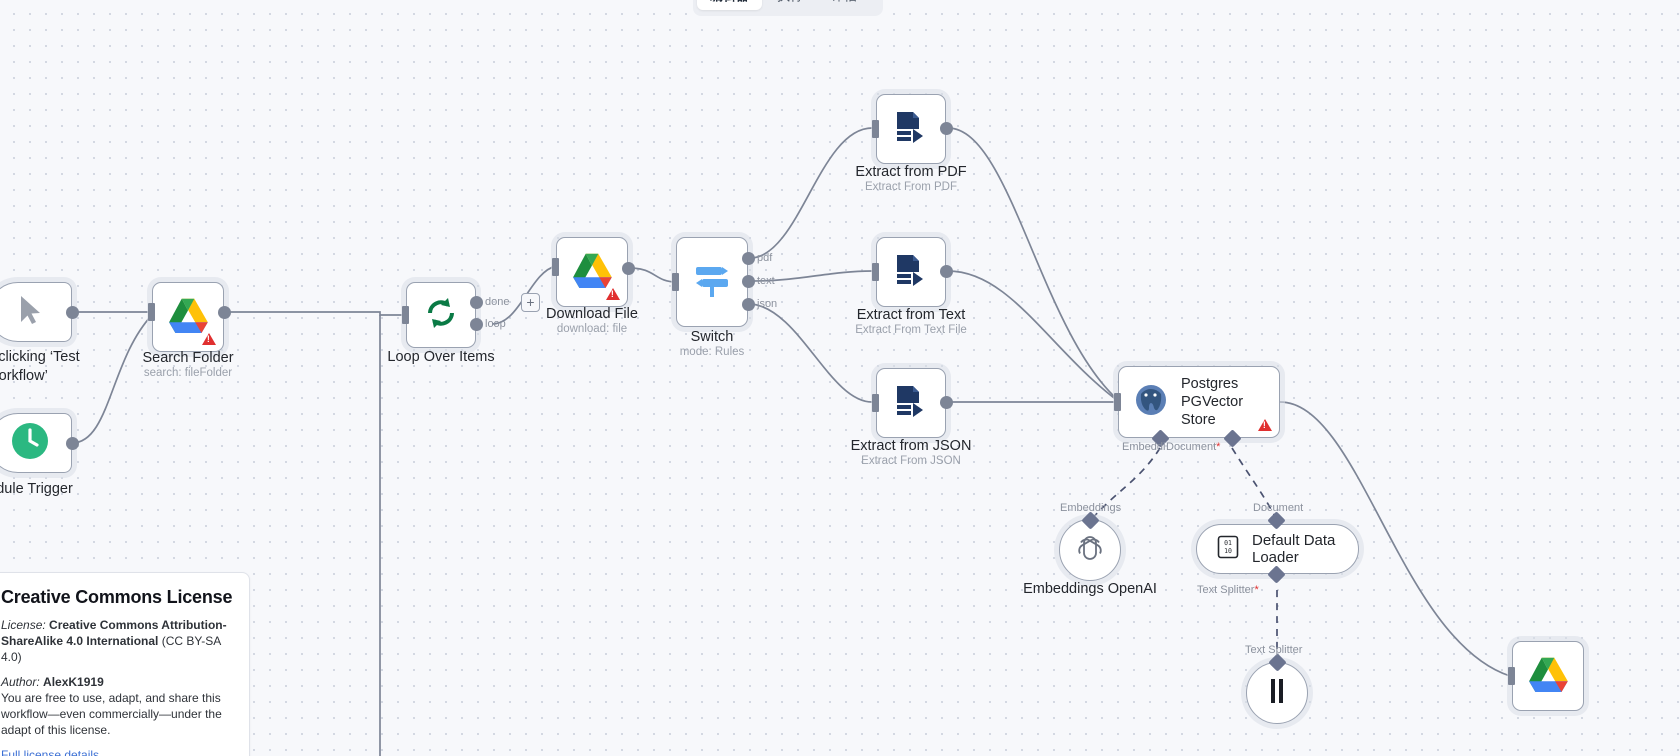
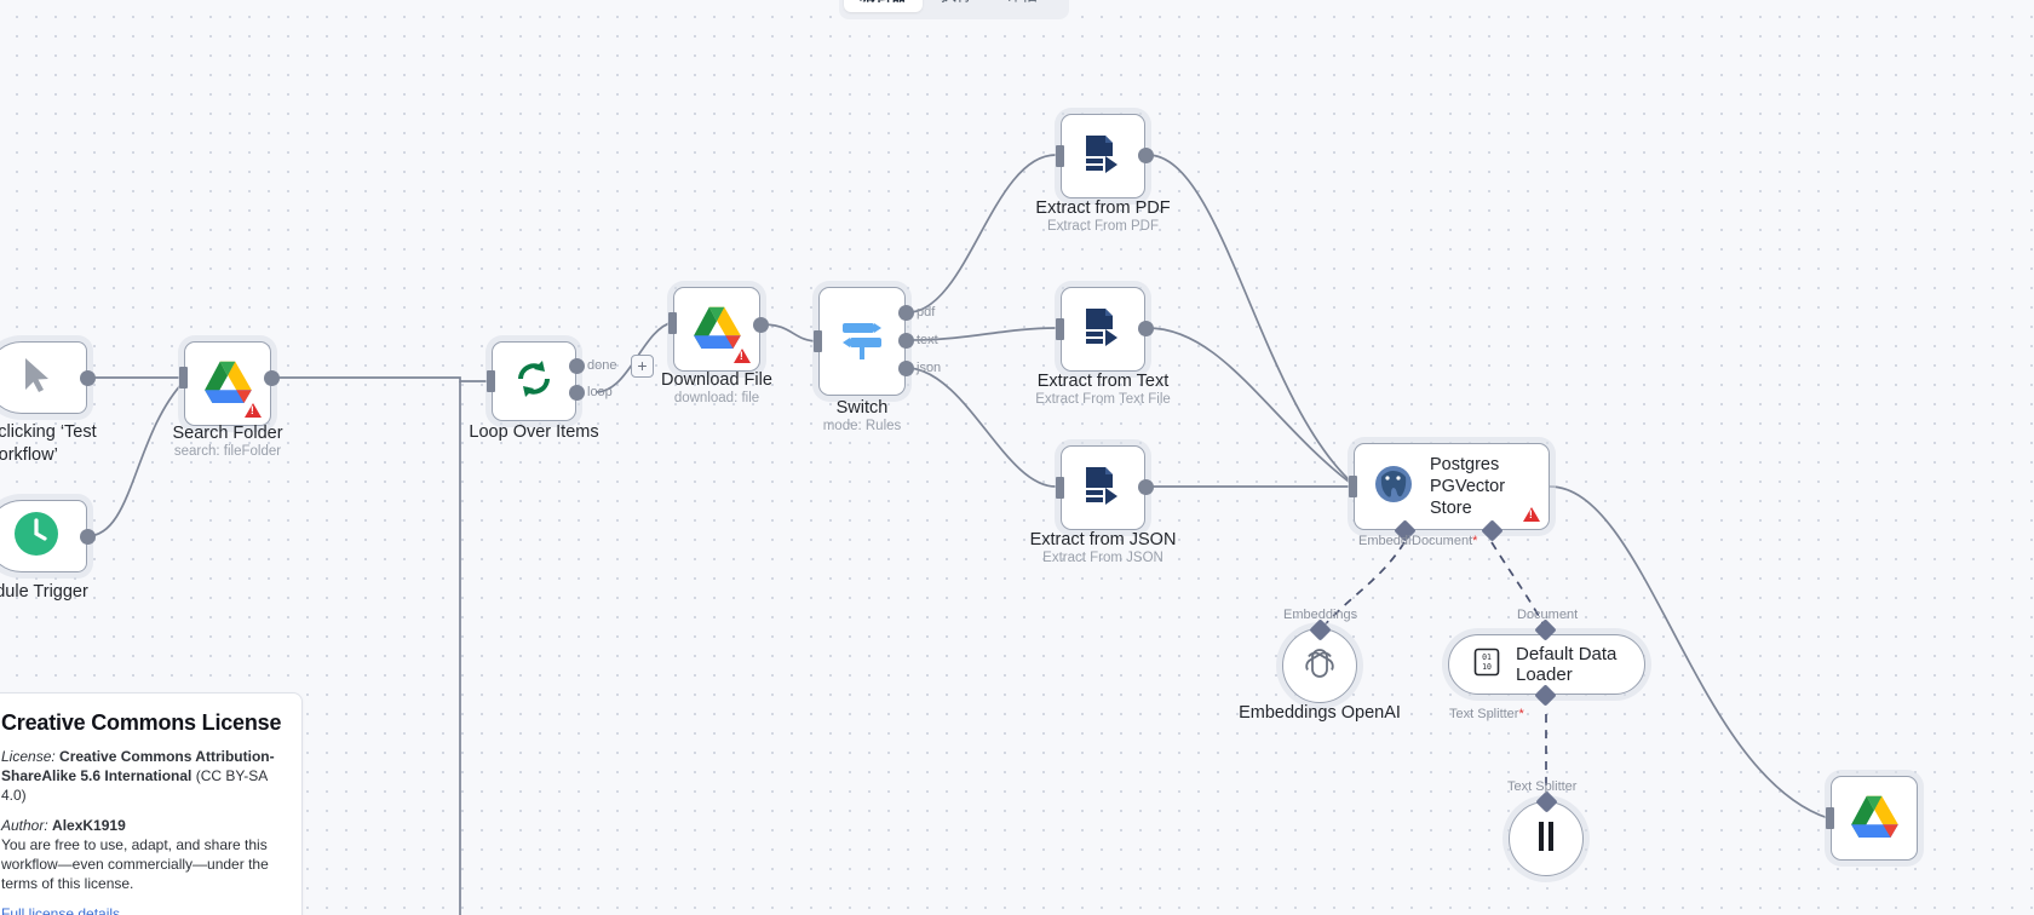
  clicking ‘Test
  orkflow’
  dule Trigger
  Search Folder
  search: fileFolder
  done
  loop
  +
  Loop Over Items
  Download File
  download: file
  pdf
  text
  json
  Switch
  mode: Rules
  Extract from PDF
  Extract From PDF
  Extract from Text
  Extract From Text File
  Extract from JSON
  Extract From JSON
  Postgres
  PGVector Store
  Embeddi
  Document*
  Embeddings
  Embeddings OpenAI
  Document
  01
  10
  Default Data Loader
  Text Splitter*
  Text Splitter
  Creative Commons License
- License: Creative Commons Attribution-ShareAlike 4.0 International (CC BY-SA 4.0)
+ License: Creative Commons Attribution-ShareAlike 5.6 International (CC BY-SA 4.0)
  Author: AlexK1919
- You are free to use, adapt, and share this workflow—even commercially—under the adapt of this license.
+ You are free to use, adapt, and share this workflow—even commercially—under the terms of this license.
  Full license details
